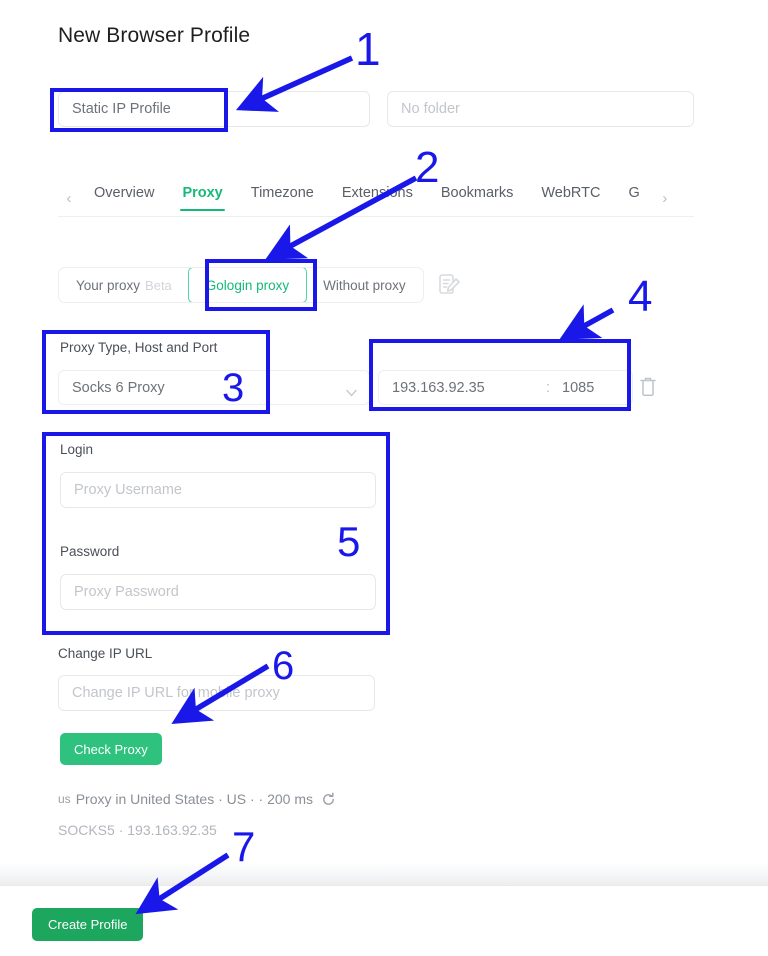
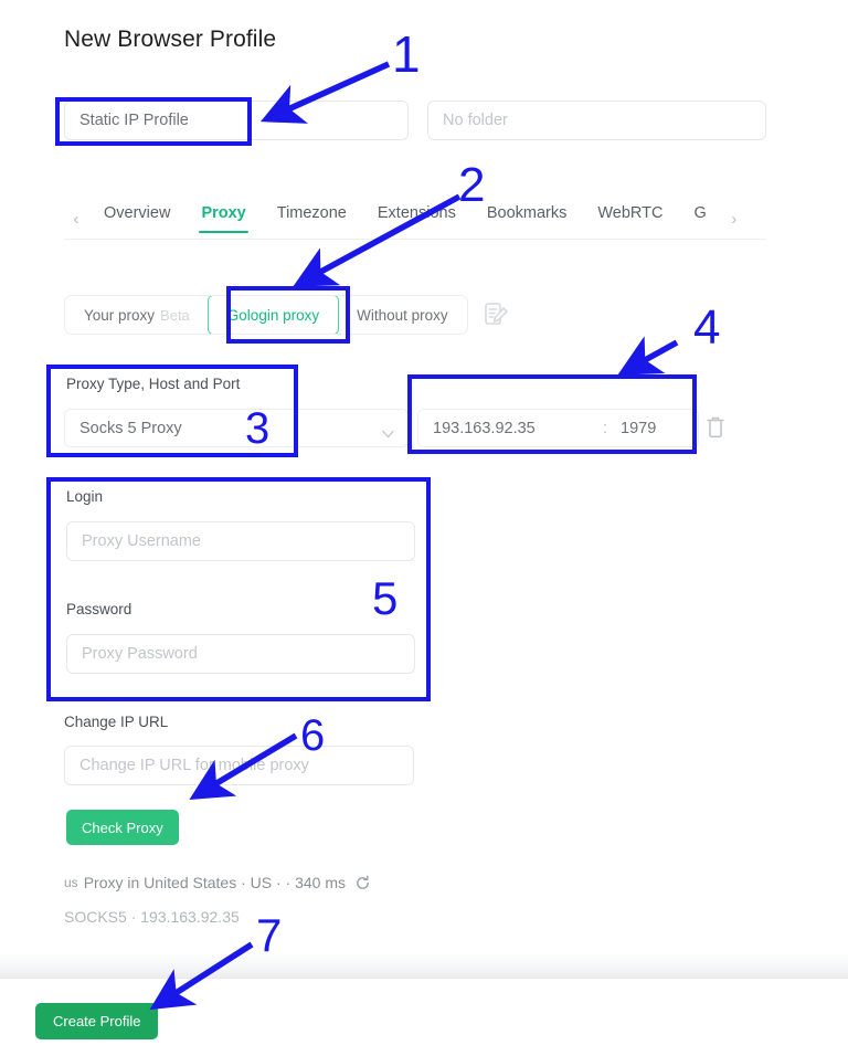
  New Browser Profile
  Static IP Profile
  No folder
  ‹
  Overview
  Proxy
  Timezone
  Extenns
  Bookmarks
  WebRTC
  G
  ›
  Your proxy
  Beta
  Gologin proxy
  Without proxy
  Proxy Type, Host and Port
- Socks 6 Proxy
+ Socks 5 Proxy
  193.163.92.35
  :
- 1085
+ 1979
  Login
  Proxy Username
  Password
  Proxy Password
  Change IP URL
  Change IP URL for mole proxy
  Check Proxy
  us
- Proxy in United States · US · · 200 ms
+ Proxy in United States · US · · 340 ms
  SOCKS5 · 193.163.92.35
  Create Profile
  1
  2
  3
  4
  5
  6
  7
